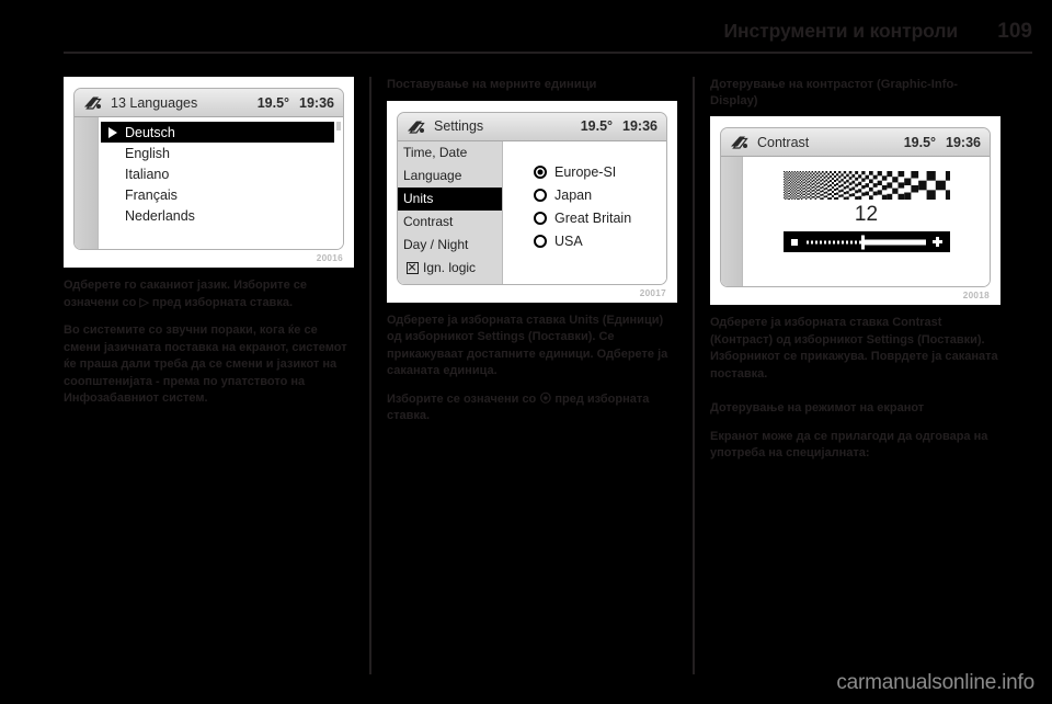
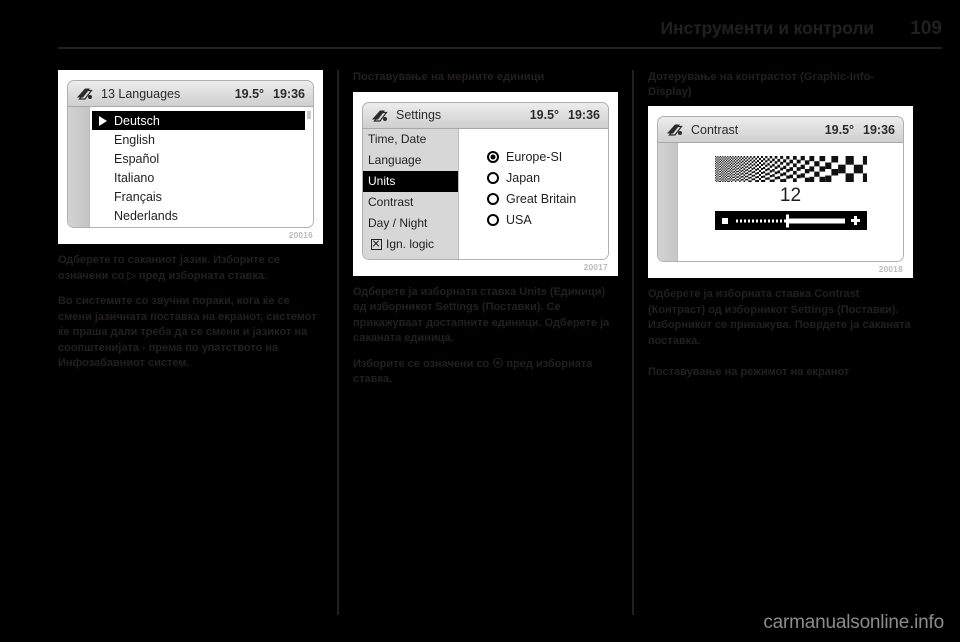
  Инструменти и контроли
  109
  13 Languages
  19.5°
  19:36
  Deutsch
  English
+ Español
  Italiano
  Français
  Nederlands
  20016
  Одберете го саканиот јазик. Изборите се означени со ▷ пред изборната ставка.
  Во системите со звучни пораки, кога ќе се смени јазичната поставка на екранот, системот ќе праша дали треба да се смени и јазикот на соопштенијата - према по упатството на Инфозабавниот систем.
  Поставување на мерните единици
  Settings
  19.5°
  19:36
  Time, Date
  Language
  Units
  Contrast
  Day / Night
  Ign. logic
  Europe-SI
  Japan
  Great Britain
  USA
  20017
  Одберете ја изборната ставка Units (Единици) од изборникот Settings (Поставки). Се прикажуваат достапните единици. Одберете ја саканата единица.
  Изборите се означени со ⦿ пред изборната ставка.
  Дотерување на контрастот (Graphic-Info-Display)
  Contrast
  19.5°
  19:36
  12
  20018
  Одберете ја изборната ставка Contrast (Контраст) од изборникот Settings (Поставки). Изборникот се прикажува. Поврдете ја саканата поставка.
- Дотерување на режимот на екранот
+ Поставување на режимот на екранот
- Екранот може да се прилагоди да одговара на употреба на специјалната:
  carmanualsonline.info
